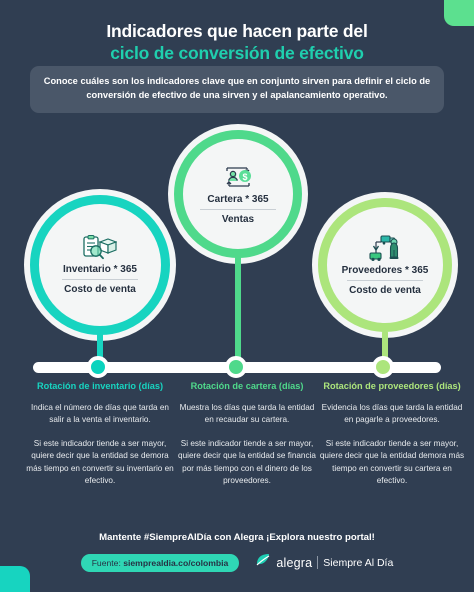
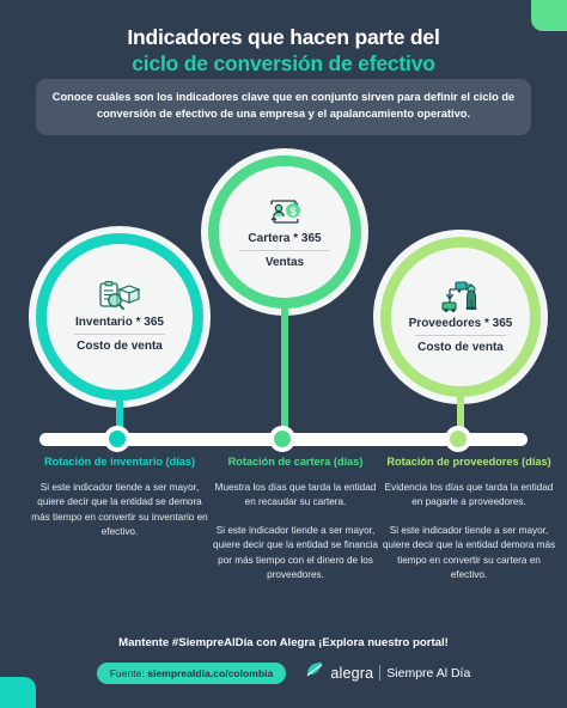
  Indicadores que hacen parte del
  ciclo de conversión de efectivo
- Conoce cuáles son los indicadores clave que en conjunto sirven para definir el ciclo de conversión de efectivo de una sirven y el apalancamiento operativo.
+ Conoce cuáles son los indicadores clave que en conjunto sirven para definir el ciclo de conversión de efectivo de una empresa y el apalancamiento operativo.
  Inventario * 365
  Costo de venta
  $
  Cartera * 365
  Ventas
  Proveedores * 365
  Costo de venta
  Rotación de inventario (días)
- Indica el número de días que tarda en salir a la venta el inventario.
  Si este indicador tiende a ser mayor, quiere decir que la entidad se demora más tiempo en convertir su inventario en efectivo.
  Rotación de cartera (días)
  Muestra los días que tarda la entidad en recaudar su cartera.
  Si este indicador tiende a ser mayor, quiere decir que la entidad se financia por más tiempo con el dinero de los proveedores.
  Rotación de proveedores (días)
  Evidencia los días que tarda la entidad en pagarle a proveedores.
  Si este indicador tiende a ser mayor, quiere decir que la entidad demora más tiempo en convertir su cartera en efectivo.
  Mantente #SiempreAlDía con Alegra ¡Explora nuestro portal!
  Fuente: siemprealdia.co/colombia
  alegra
  Siempre Al Día
